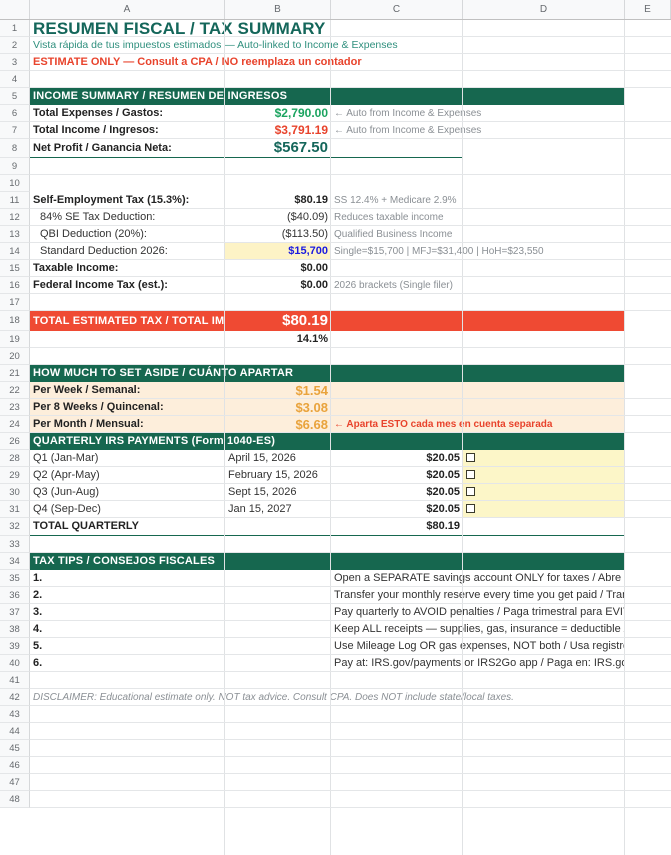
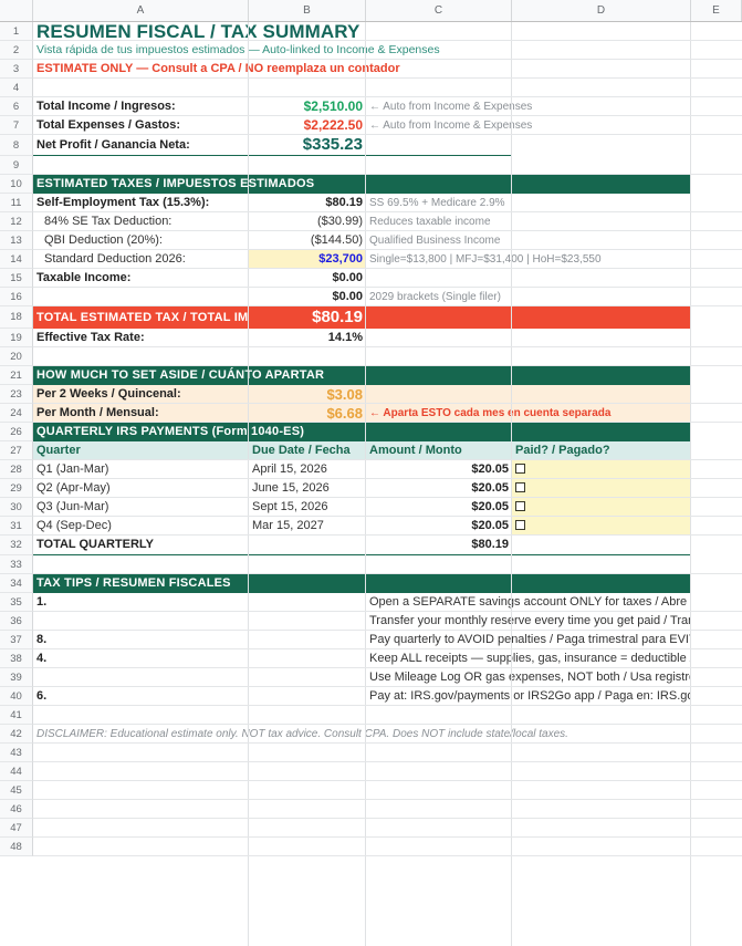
  A
  B
  C
  D
  E
  1
  RESUMEN FISCAL / TAX SUMMARY
  2
  Vista rápida de tus impuestos estimados — Auto-linked to Income & Expenses
  3
  ESTIMATE ONLY — Consult a CPA / NO reemplaza un cotador
  4
- 5
- INCOME SUMMARY / RESUMEN DE INGRESOS
  6
- Total Expenses / Gastos:
+ Total Income / Ingresos:
- $2,790.00
+ $2,510.00
  ← Auto from Income & Expeses
  7
- Total Income / Ingresos:
+ Total Expenses / Gastos:
- $3,791.19
+ $2,222.50
  ← Auto from Income & Expeses
  8
  Net Profit / Ganancia Neta:
- $567.50
+ $335.23
  9
  10
+ ESTIMATED TAXES / IMPUESTOS ESTIMADOS
  11
  Self-Employment Tax (15.3%):
  $80.19
- SS 12.4% + Medicare 2.9%
+ SS 69.5% + Medicare 2.9%
  12
  84% SE Tax Deduction:
- ($40.09)
+ ($30.99)
  Reduces taxable income
  13
  QBI Deduction (20%):
- ($113.50)
+ ($144.50)
  Qualified Business Income
  14
  Standard Deduction 2026:
- $15,700
+ $23,700
- Single=$15,700 | MFJ=$31,400 | HoH=$23,550
+ Single=$13,800 | MFJ=$31,400 | HoH=$23,550
  15
  Taxable Income:
  $0.00
  16
- Federal Income Tax (est.):
  $0.00
- 2026 brackets (Single filer)
+ 2029 brackets (Single filer)
- 17
  18
  $80.19
  19
+ Effective Tax Rate:
  14.1%
  20
  21
  HOW MUCH TO SET ASIDE / CUÁNO APARTAR
- 22
- Per Week / Semanal:
- $1.54
  23
- Per 8 Weeks / Quincenal:
+ Per 2 Weeks / Quincenal:
  $3.08
  24
  Per Month / Mensual:
  $6.68
  ← Aparta ESTO cada mesn cuenta separada
  26
  QUARTERLY IRS PAYMENTS (Form 1040-ES)
+ 27
+ Quarter
+ Due Date / Fecha
+ Amount / Monto
+ Paid? / Pagado?
  28
  Q1 (Jan-Mar)
  April 15, 2026
  $20.05
  29
  Q2 (Apr-May)
- February 15, 2026
+ June 15, 2026
  $20.05
  30
- Q3 (Jun-Aug)
+ Q3 (Jun-Mar)
  Sept 15, 2026
  $20.05
  31
  Q4 (Sep-Dec)
- Jan 15, 2027
+ Mar 15, 2027
  $20.05
  32
  TOTAL QUARTERLY
  $80.19
  33
  34
- TAX TIPS / CONSEJOS FISCALES
+ TAX TIPS / RESUMEN FISCALES
  35
  1.
  36
- 2.
  37
- 3.
+ 8.
  Pay quarterly to AVOID penalties / Paga trimestral para EVI
  38
  4.
  39
- 5.
  40
  6.
  41
  42
  DISCLAIMER: Educational estimate only. NOT tax advice. Consult CPA. Does NOT include statelocal taxes.
  43
  44
  45
  46
  47
  48
